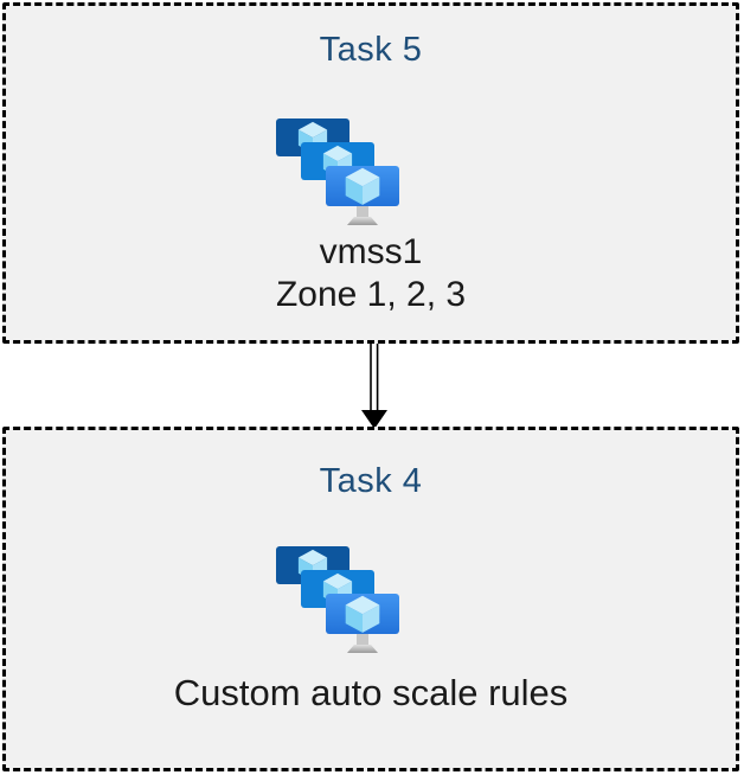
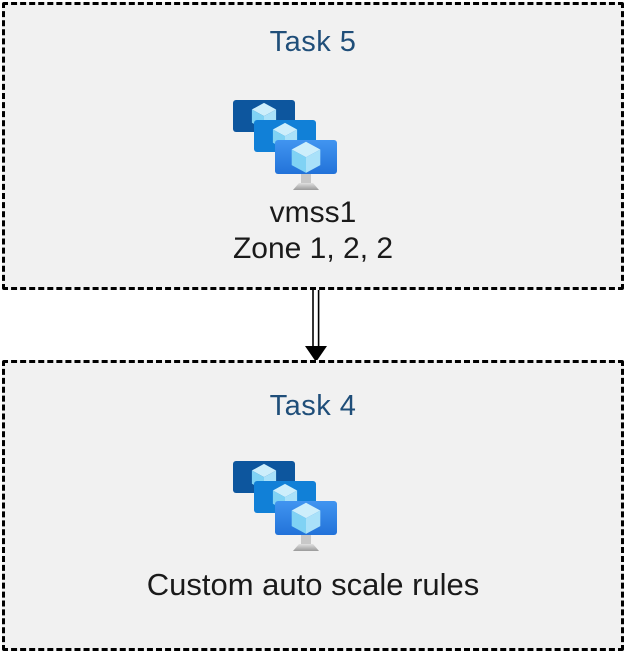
  Task 5
  vmss1
- Zone 1, 2, 3
+ Zone 1, 2, 2
  Task 4
  Custom auto scale rules
